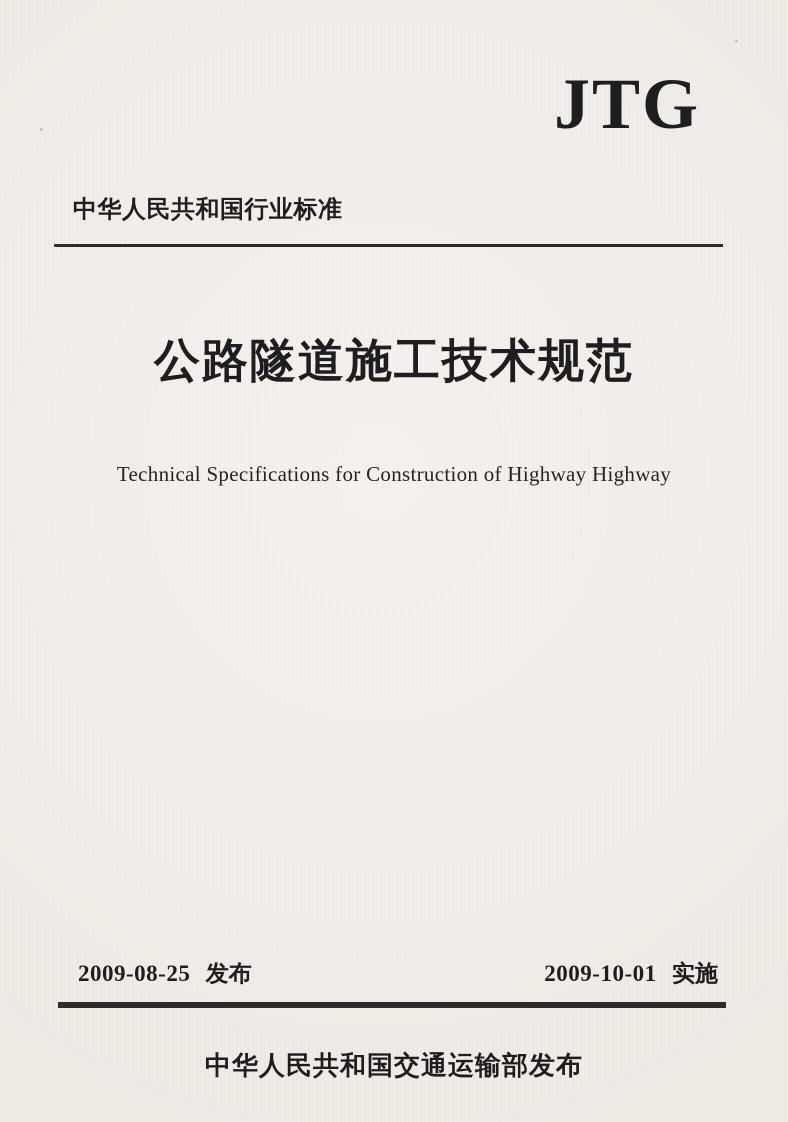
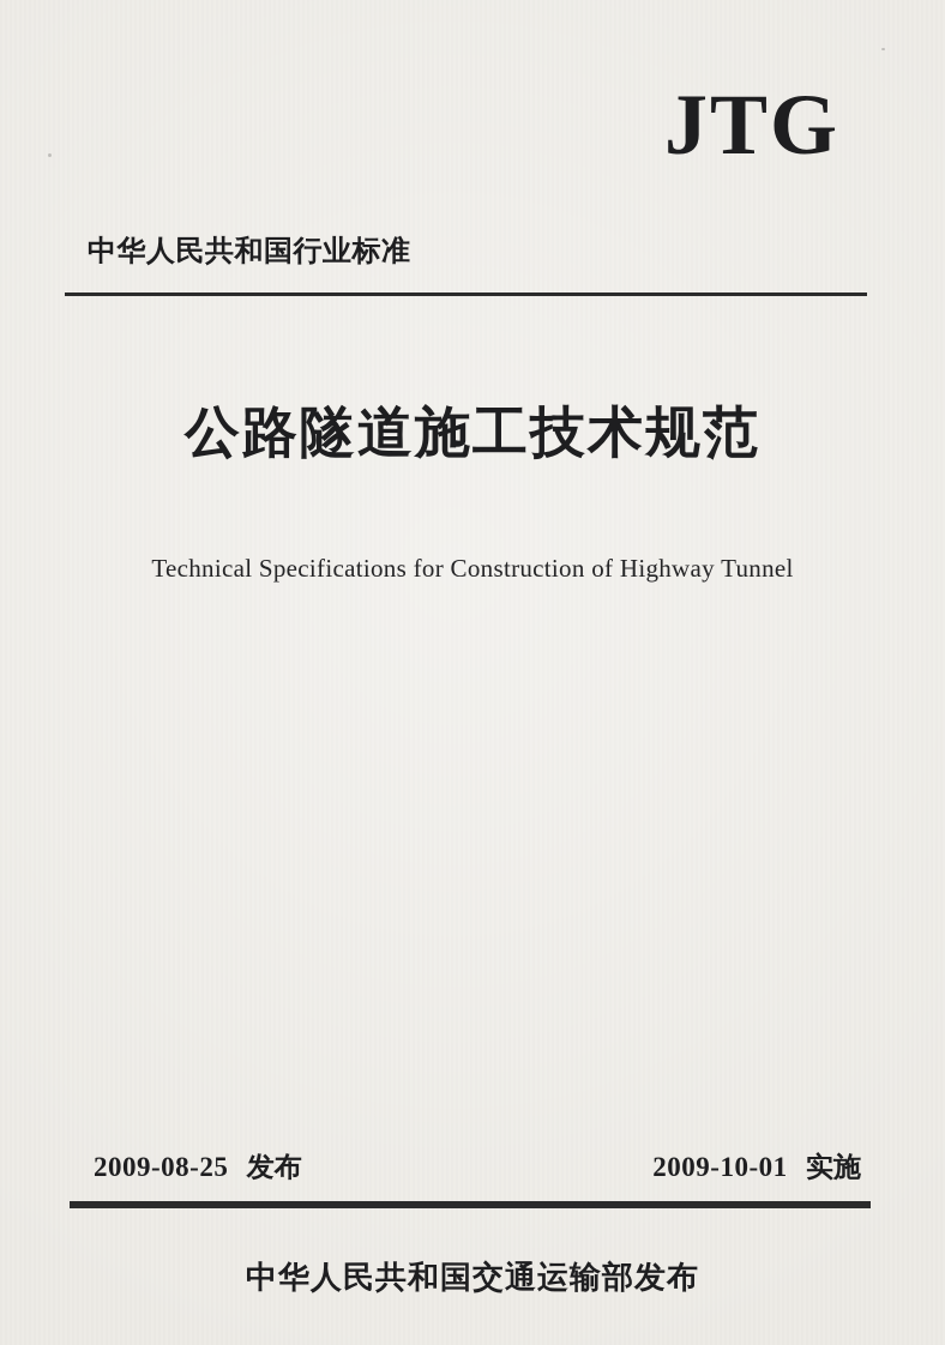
  JTG
  中华人民共和国行业标准
  公路隧道施工技术规范
- Technical Specifications for Construction of Highway Highway
+ Technical Specifications for Construction of Highway Tunnel
  2009-08-25 发布
  2009-10-01 实施
  中华人民共和国交通运输部发布
